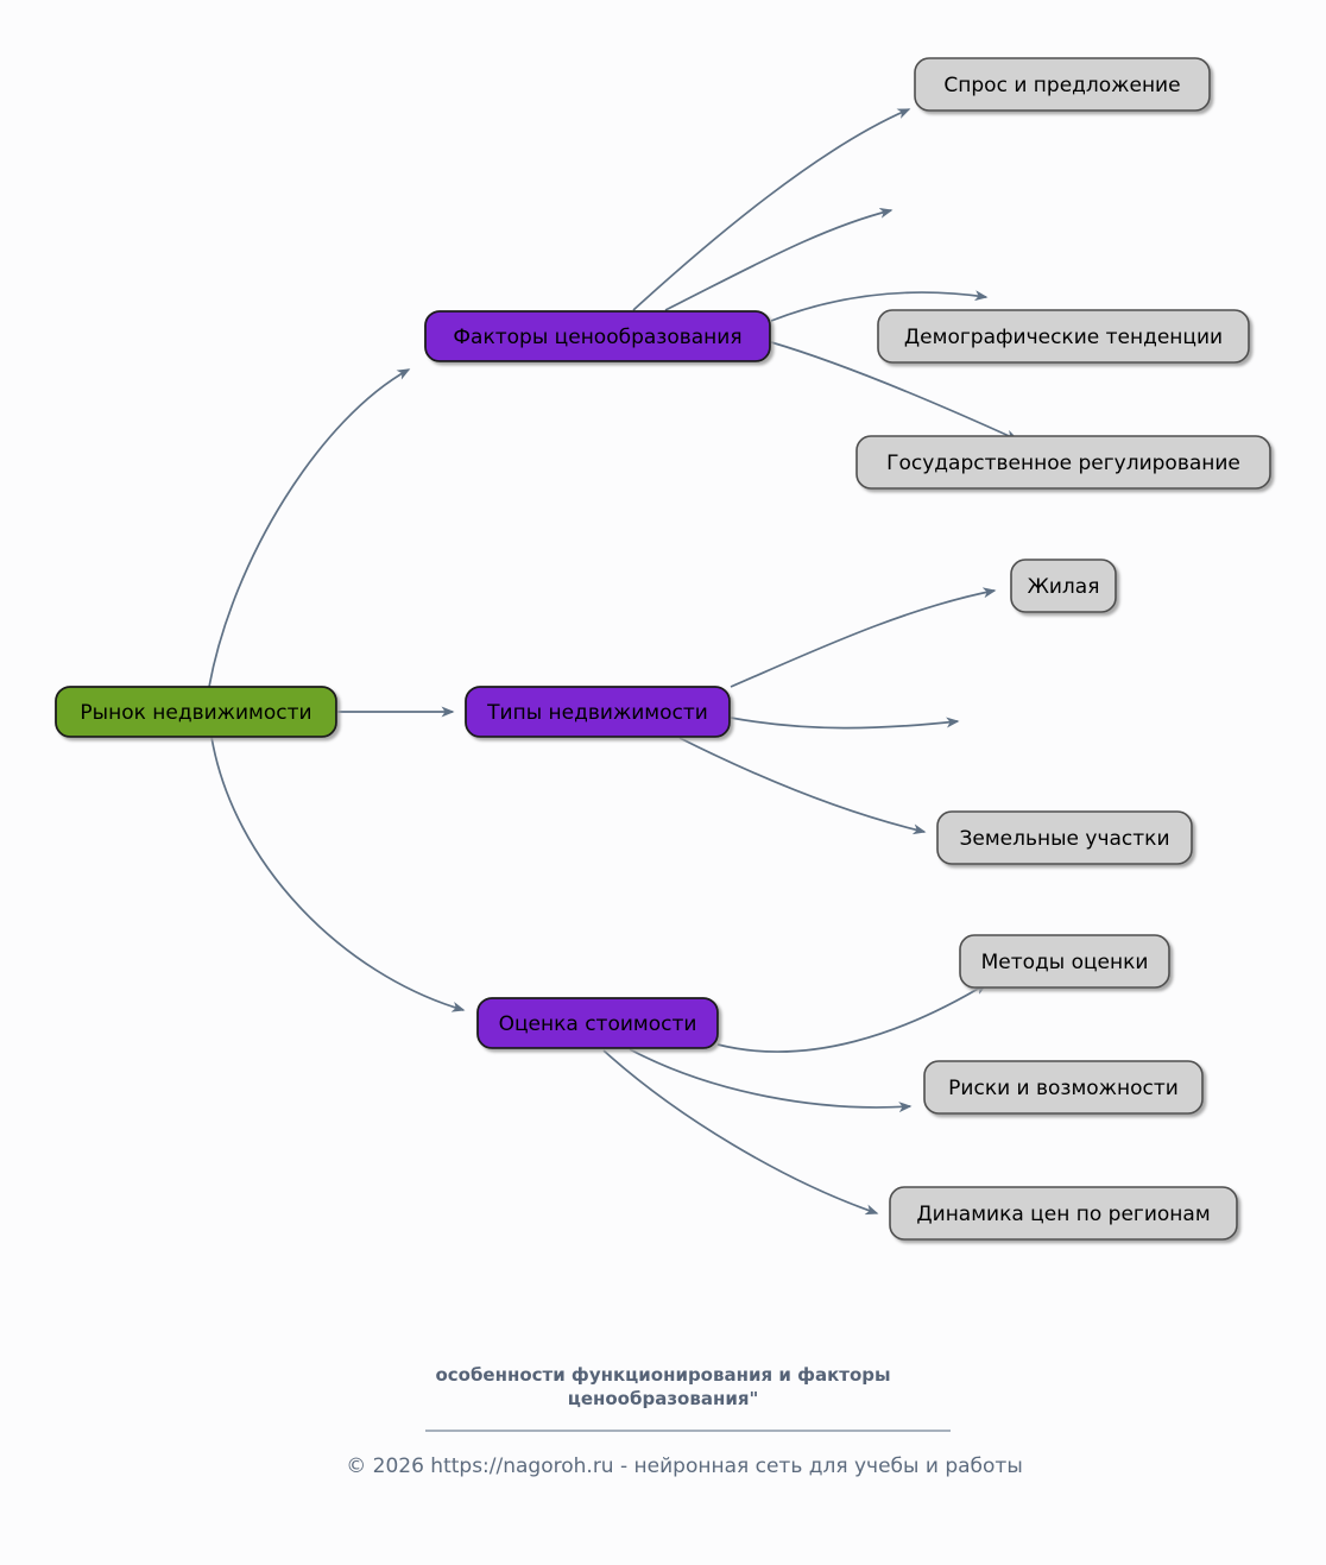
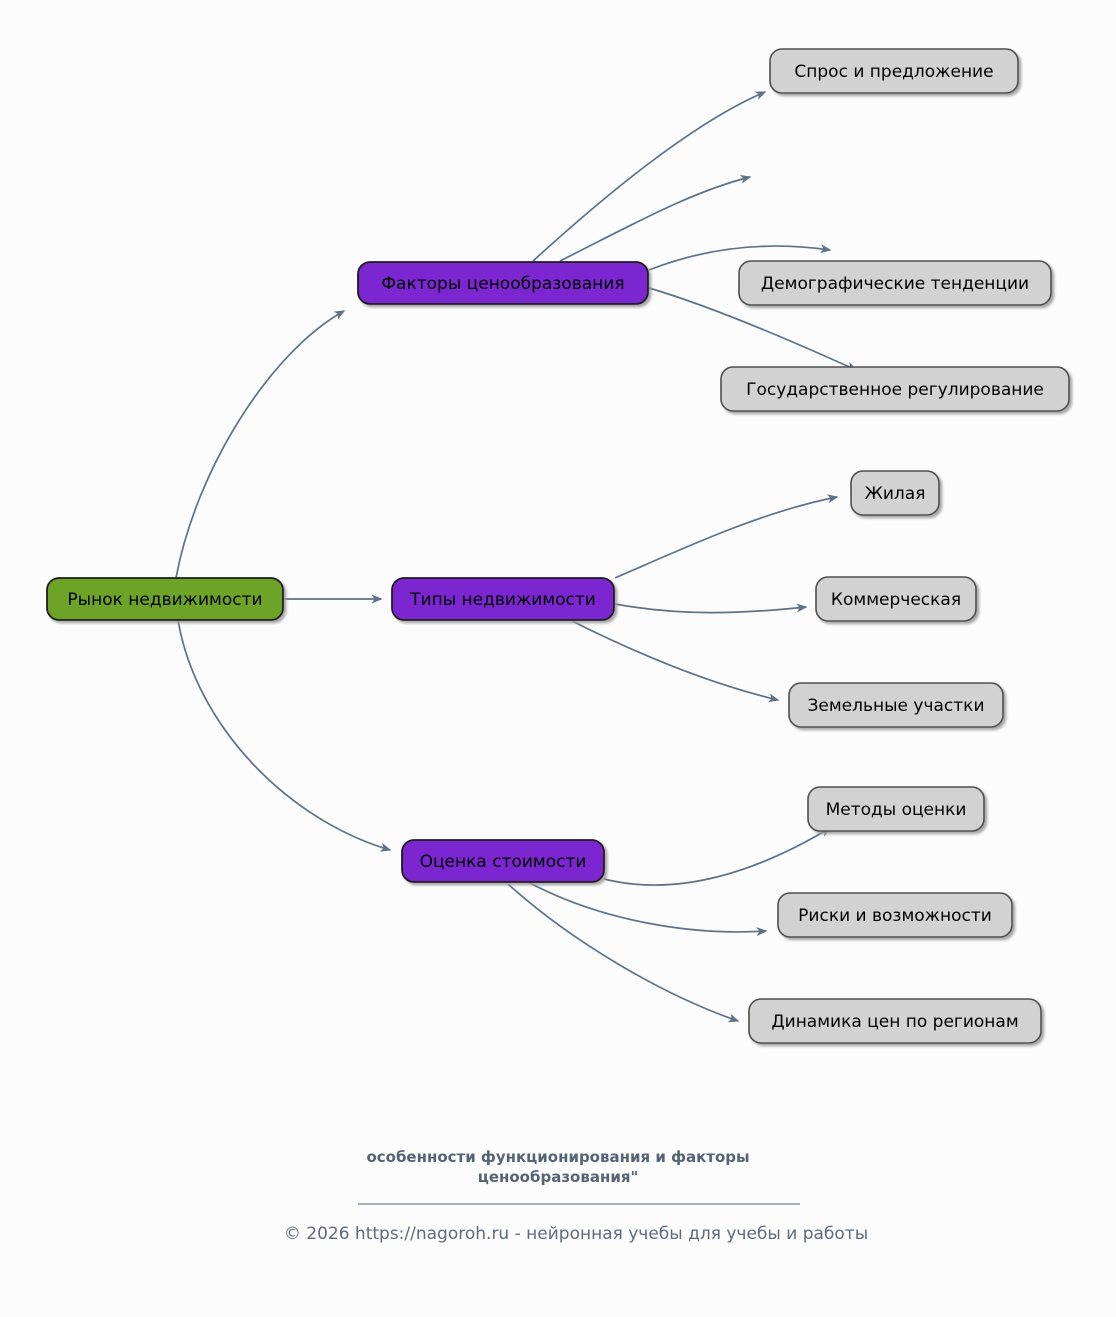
  Рынок недвижимости
  Факторы ценообразования
  Спрос и предложение
  Демографические тенденции
  Государственное регулирование
  Типы недвижимости
  Жилая
+ Коммерческая
  Земельные участки
  Оценка стоимости
  Методы оценки
  Риски и возможности
  Динамика цен по регионам
  особенности функционирования и факторы
  ценообразования"
- © 2026 https://nagoroh.ru - нейронная сеть для учебы и работы
+ © 2026 https://nagoroh.ru - нейронная учебы для учебы и работы
